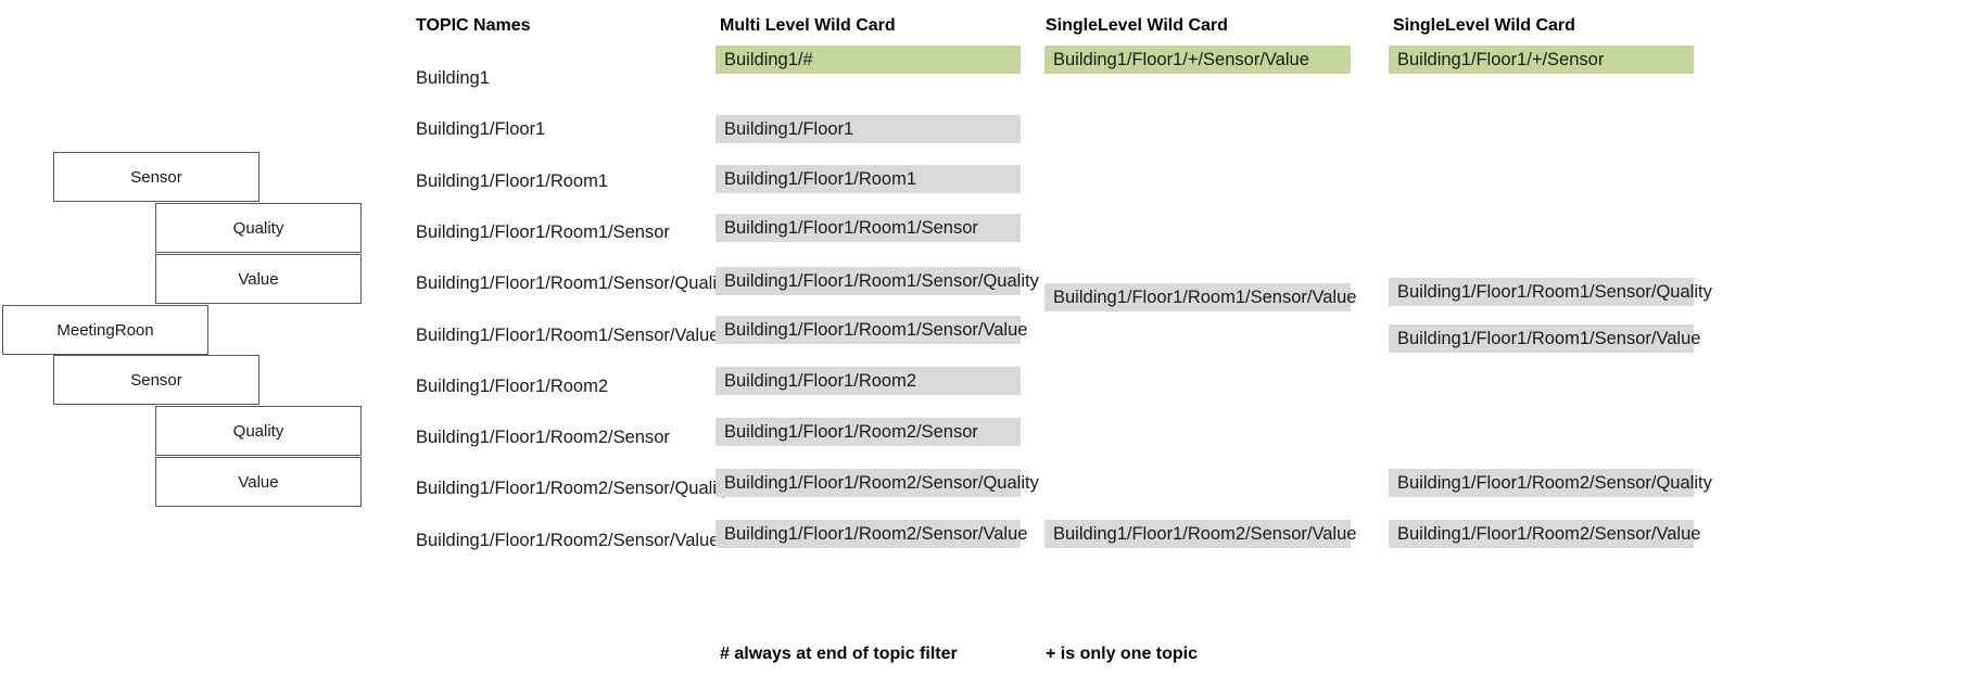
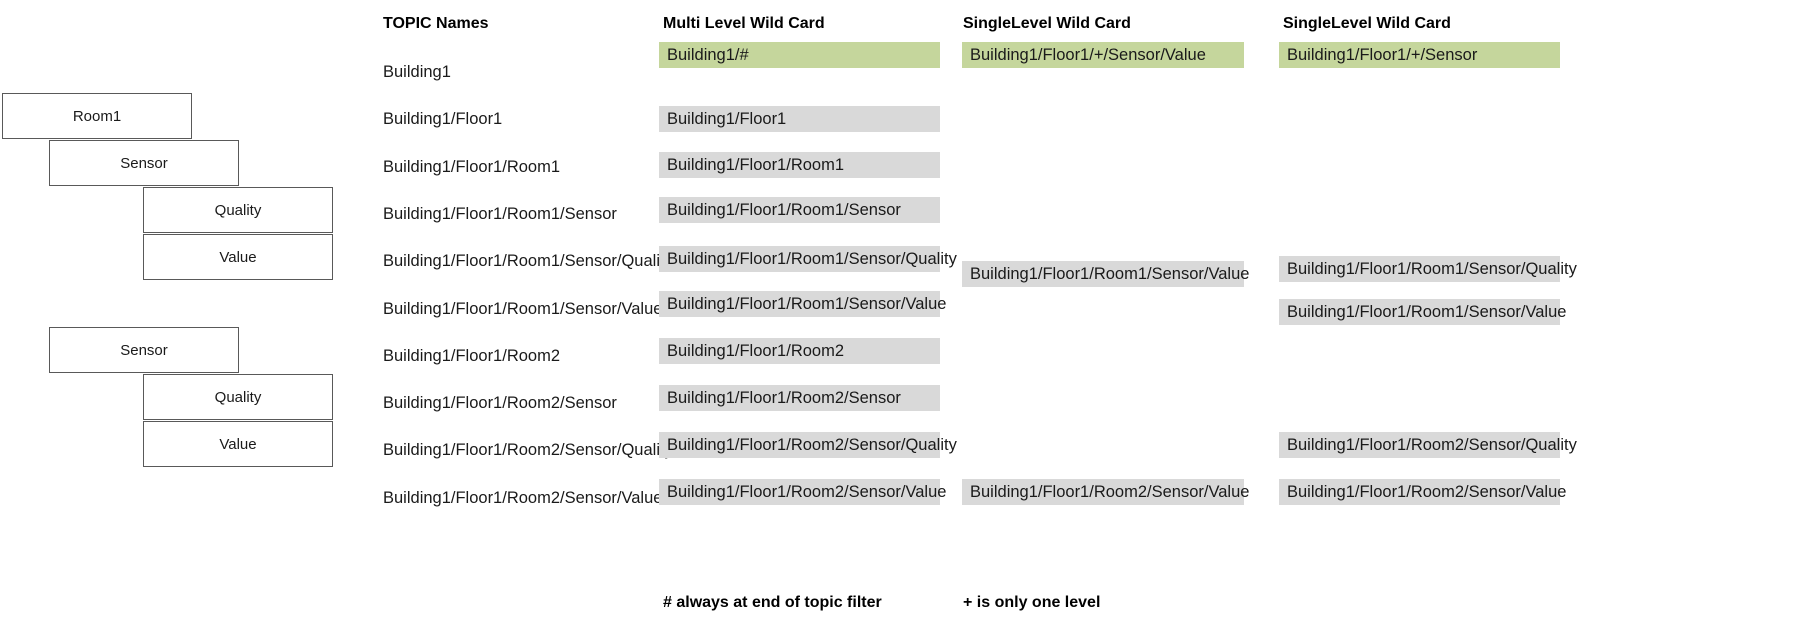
+ Room1
  Sensor
  Quality
  Value
- MeetingRoon
  Sensor
  Quality
  Value
  TOPIC Names
  Multi Level Wild Card
  SingleLevel Wild Card
  SingleLevel Wild Card
  Building1
  Building1/Floor1
  Building1/Floor1/Room1
  Building1/Floor1/Room1/Sensor
  Building1/Floor1/Room1/Sensor/Qual
  Building1/Floor1/Room1/Sensor/Value
  Building1/Floor1/Room2
  Building1/Floor1/Room2/Sensor
  Building1/Floor1/Room2/Sensor/Qual
  Building1/Floor1/Room2/Sensor/Value
  Building1/#
  Building1/Floor1
  Building1/Floor1/Room1
  Building1/Floor1/Room1/Sensor
  Building1/Floor1/Room1/Sensor/Quality
  Building1/Floor1/Room1/Sensor/Value
  Building1/Floor1/Room2
  Building1/Floor1/Room2/Sensor
  Building1/Floor1/Room2/Sensor/Quality
  Building1/Floor1/Room2/Sensor/Value
  Building1/Floor1/+/Sensor/Value
  Building1/Floor1/Room1/Sensor/Value
  Building1/Floor1/Room2/Sensor/Value
  Building1/Floor1/+/Sensor
  Building1/Floor1/Room1/Sensor/Quality
  Building1/Floor1/Room1/Sensor/Value
  Building1/Floor1/Room2/Sensor/Quality
  Building1/Floor1/Room2/Sensor/Value
  # always at end of topic filter
- + is only one topic
+ + is only one level
